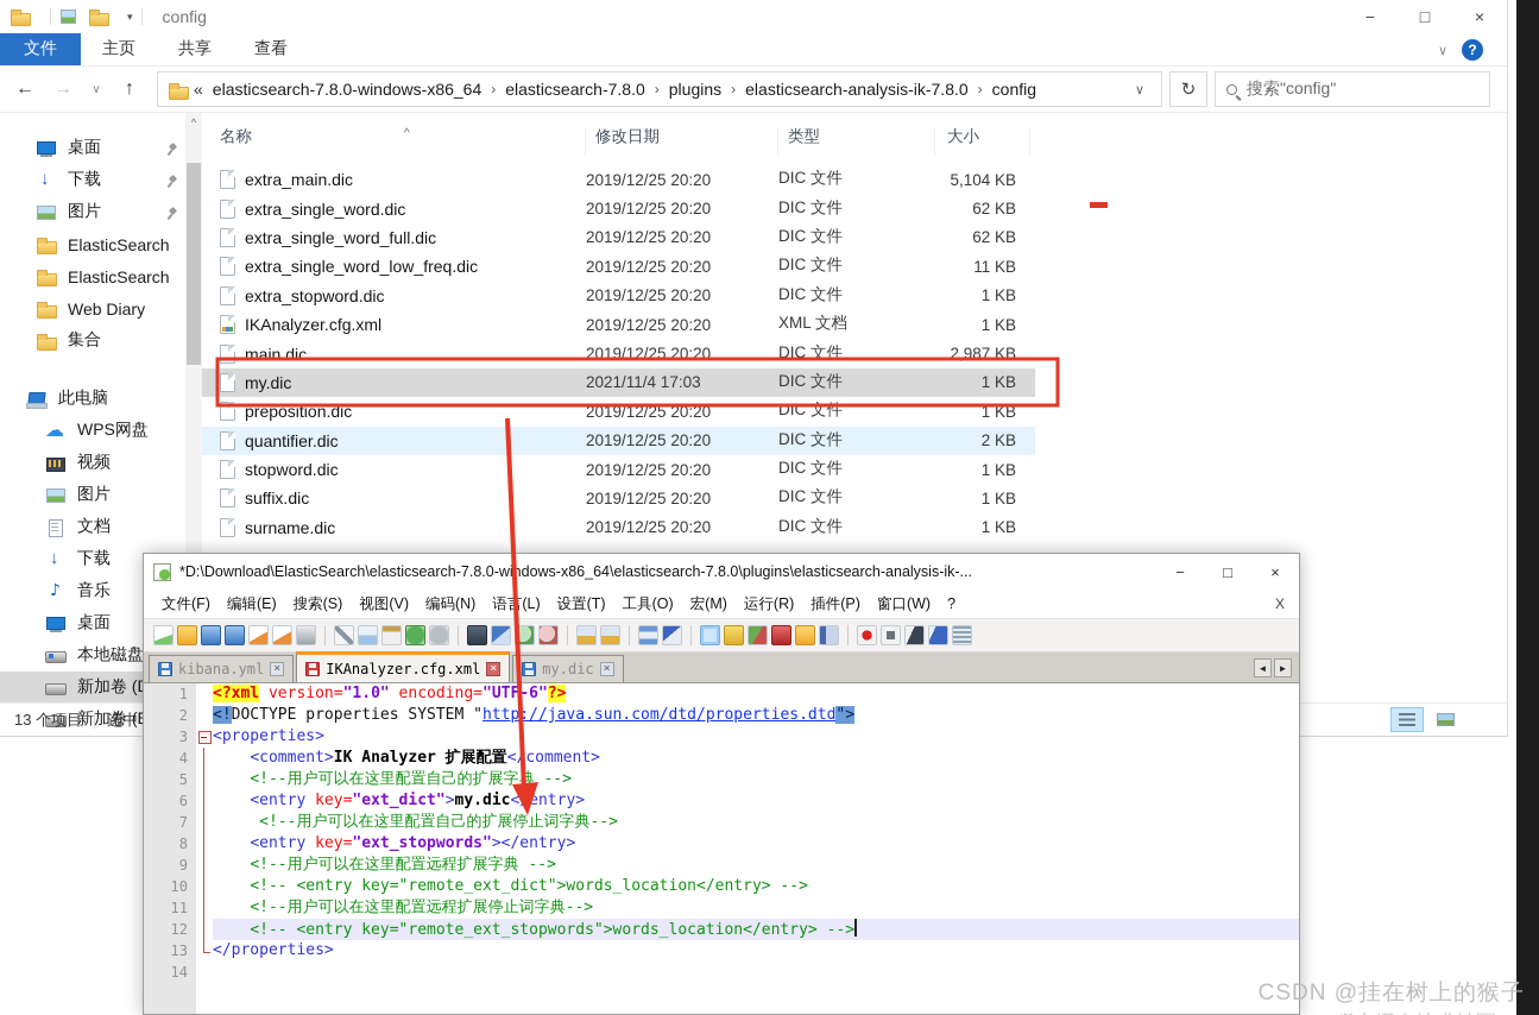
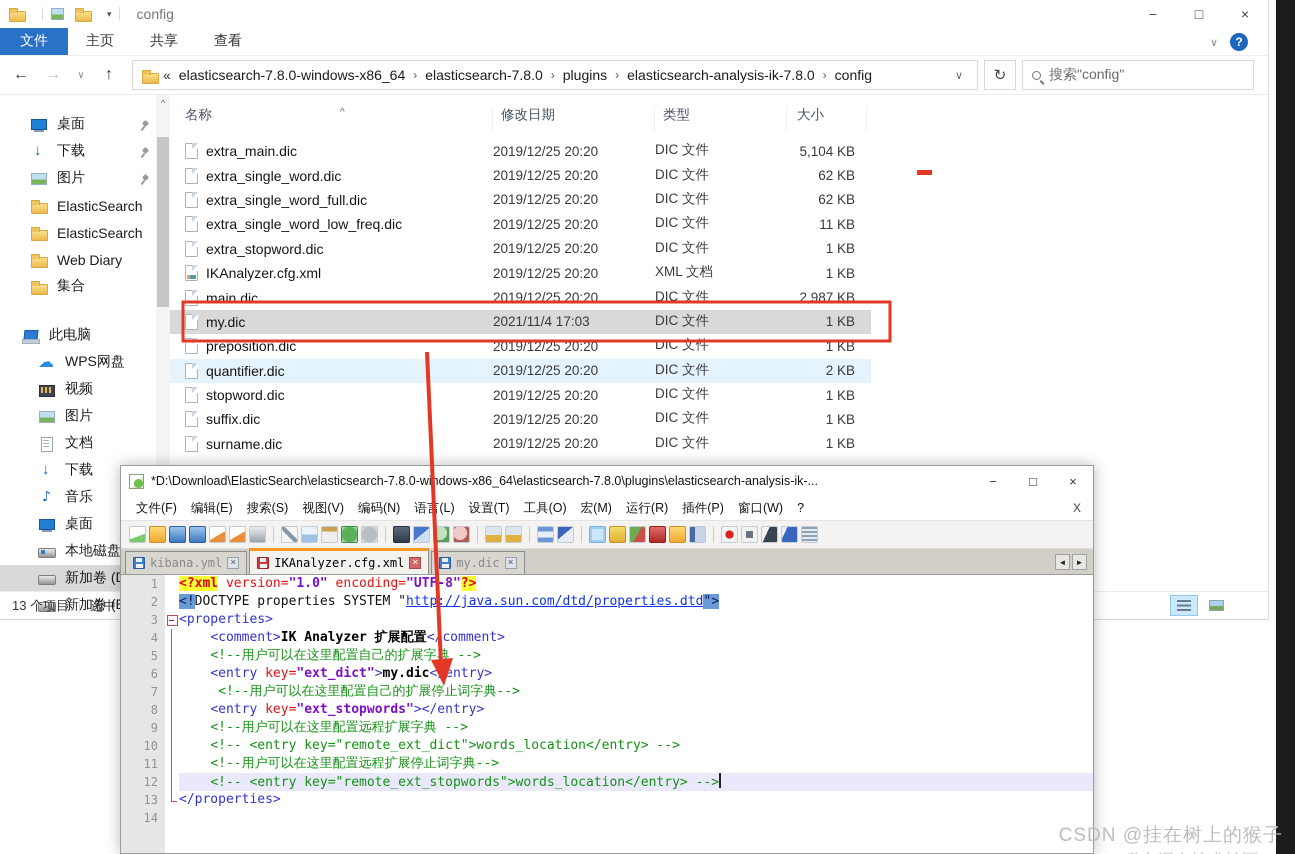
  ▾
  config
  −
  □
  ×
  文件
  主页
  共享
  查看
  ∨
  ?
  ←
  →
  ∨
  ↑
  «
  elasticsearch-7.8.0-windows-x86_64
  ›
  elasticsearch-7.8.0
  ›
  plugins
  ›
  elasticsearch-analysis-ik-7.8.0
  ›
  config
  ∨
  ↻
  搜索"config"
  桌面
  下载
  图片
  ElasticSearch
  ElasticSearch
  Web Diary
  集合
  此电脑
  WPS网盘
  视频
  图片
  文档
  下载
  音乐
  桌面
  本地磁盘
  ^
  名称
  ^
  修改日期
  类型
  大小
  extra_main.dic
  2019/12/25 20:20
  DIC 文件
  5,104 KB
  extra_single_word.dic
  2019/12/25 20:20
  DIC 文件
  62 KB
  extra_single_word_full.dic
  2019/12/25 20:20
  DIC 文件
  62 KB
  extra_single_word_low_freq.dic
  2019/12/25 20:20
  DIC 文件
  11 KB
  extra_stopword.dic
  2019/12/25 20:20
  DIC 文件
  1 KB
  IKAnalyzer.cfg.xml
  2019/12/25 20:20
  XML 文档
  1 KB
  main.dic
  2019/12/25 20:20
  DIC 文件
  2,987 KB
  my.dic
  2021/11/4 17:03
  DIC 文件
  1 KB
  preposition.dic
  2019/12/25 20:20
  DIC 文件
  1 KB
  quantifier.dic
  2019/12/25 20:20
  DIC 文件
  2 KB
  stopword.dic
  2019/12/25 20:20
  DIC 文件
  1 KB
  suffix.dic
  2019/12/25 20:20
  DIC 文件
  1 KB
  surname.dic
  2019/12/25 20:20
  DIC 文件
  1 KB
  13 个项目
  选中
  *D:\Download\ElasticSearch\elasticsearch-7.8.0-windows-x86_64\elasticsearch-7.8.0\plugins\elasticsearch-analysis-ik-...
  −
  □
  ×
  文件(F)
  编辑(E)
  搜索(S)
  视图(V)
  编码(N)
  语(L)
  设置(T)
  工具(O)
  宏(M)
  运行(R)
  插件(P)
  窗口(W)
  ?
  X
  kibana.yml
  IKAnalyzer.cfg.xml
  my.dic
  ◄
  ►
  1
- <?xml version="1.0" encoding="UTF-6"?>
+ <?xml version="1.0" encoding="UTF-8"?>
  2
  <!DOCTYPE properties SYSTEM "http://java.sun.com/dtd/properties.dtd">
  3
  <properties>
  4
  <comment>IK Analyzer 扩展配置<comment>
  5
  <!--用户可以在这里配置自己的扩展字典 -->
  6
  <entry key="ext_dict">my.dic<entry>
  7
  <!--用户可以在这里配置自己的扩展停止词字典-->
  8
  <entry key="ext_stopwords"></entry>
  9
  <!--用户可以在这里配置远程扩展字典 -->
  10
  <!-- <entry key="remote_ext_dict">words_location</entry> -->
  11
  <!--用户可以在这里配置远程扩展停止词字典-->
  12
  <!-- <entry key="remote_ext_stopwords">words_location</entry> -->
  13
  </properties>
  14
  CSDN @挂在树上的猴子
